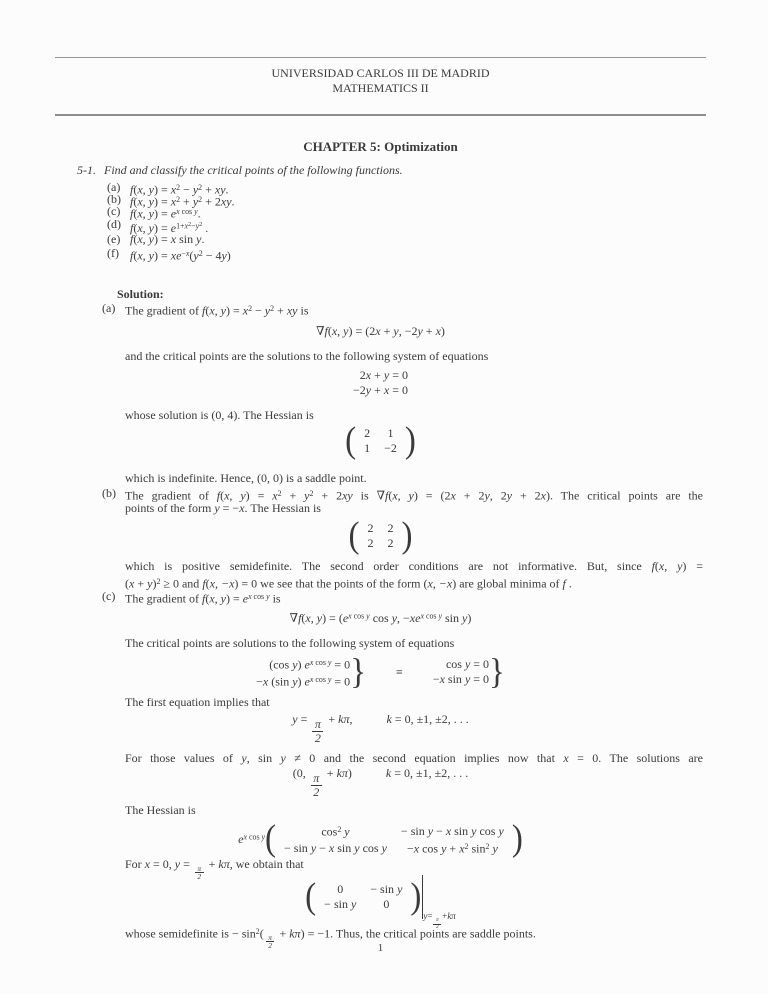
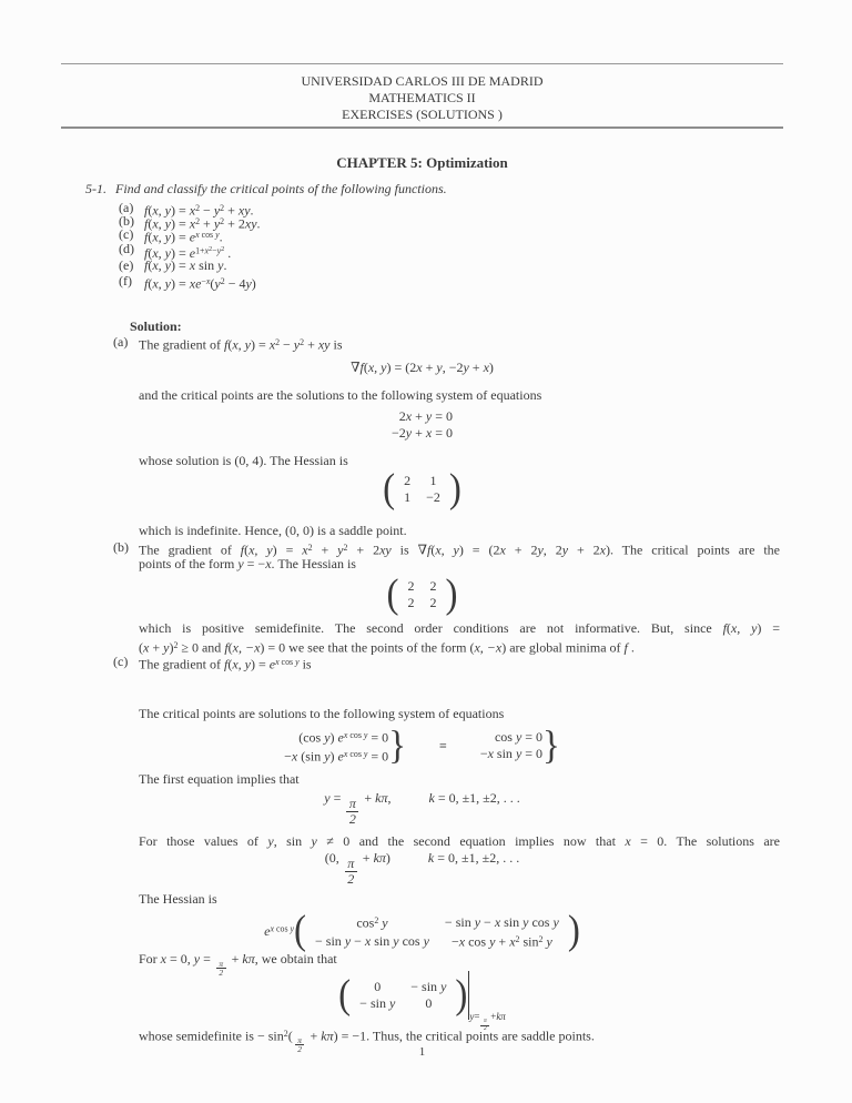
  UNIVERSIDAD CARLOS III DE MADRID
  MATHEMATICS II
+ EXERCISES (SOLUTIONS )
  CHAPTER 5: Optimization
  5-1.
  Find and classify the critical points of the following functions.
  (a)
  f(x, y) = x2 − y2 + xy.
  (b)
  f(x, y) = x2 + y2 + 2xy.
  (c)
  f(x, y) = ex cos y.
  (d)
  f(x, y) = e1+x −y .
  (e)
  f(x, y) = x sin y.
  (f)
  f(x, y) = xe−x(y2 − 4y)
  Solution:
  (a)
  The gradient of f(x, y) = x2 − y2 + xy is
  ∇f(x, y) = (2x + y, −2y + x)
  and the critical points are the solutions to the following system of equations
  2x + y = 0
  −2y + x = 0
  whose solution is (0, 4). The Hessian is
  (
  2	1
  1	−2
  )
  which is indefinite. Hence, (0, 0) is a saddle point.
  (b)
  The gradient of f(x, y) = x2 + y2 + 2xy is ∇f(x, y) = (2x + 2y, 2y + 2x). The critical points are the
  points of the form y = −x. The Hessian is
  (
  2	2
  2	2
  )
  which is positive semidefinite. The second order conditions are not informative. But, since f(x, y) =
  (x + y)2 ≥ 0 and f(x, −x) = 0 we see that the points of the form (x, −x) are global minima of f .
  (c)
  The gradient of f(x, y) = ex cos y is
- ∇f(x, y) = (ex cos y cos y, −xex cos y sin y)
  The critical points are solutions to the following system of equations
  (cos y) ex cos y = 0
  −x (sin y) ex cos y = 0
  }
  ≡
  cos y = 0
  −x sin y = 0
  }
  The first equation implies that
  y =
  π
  2
  + kπ, k = 0, ±1, ±2, . . .
  For those values of y, sin y ≠ 0 and the second equation implies now that x = 0. The solutions are
  (0,
  π
  2
  + kπ) k = 0, ±1, ±2, . . .
  The Hessian is
  ex cos y
  (
  cos2 y	− sin y − x sin y cos y
  − sin y − x sin y cos y	−x cos y + x2 sin2 y
  )
  For x = 0, y =
  π
  2
  + kπ, we obtain that
  (
  0	− sin y
  − sin y	0
  )
  y=
  +kπ
  whose semidefinite is − sin2(
  π
  2
  + kπ) = −1. Thus, the critical points are saddle points.
  1
